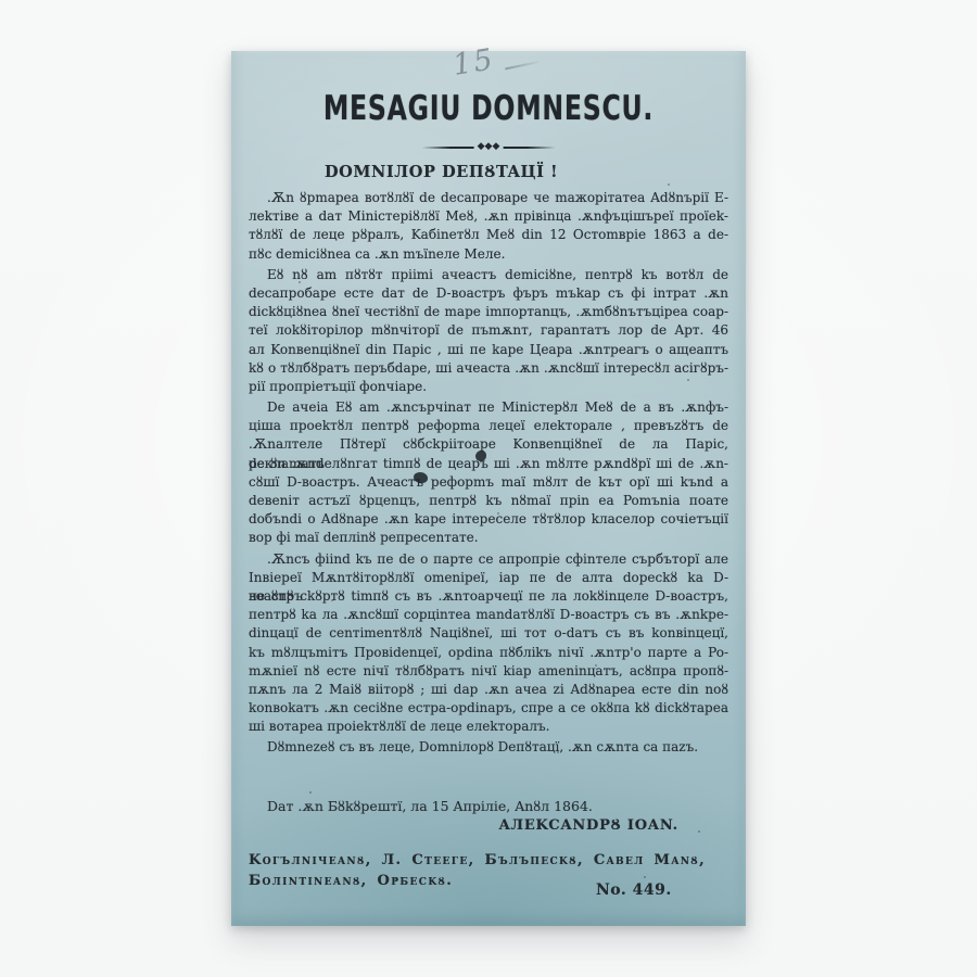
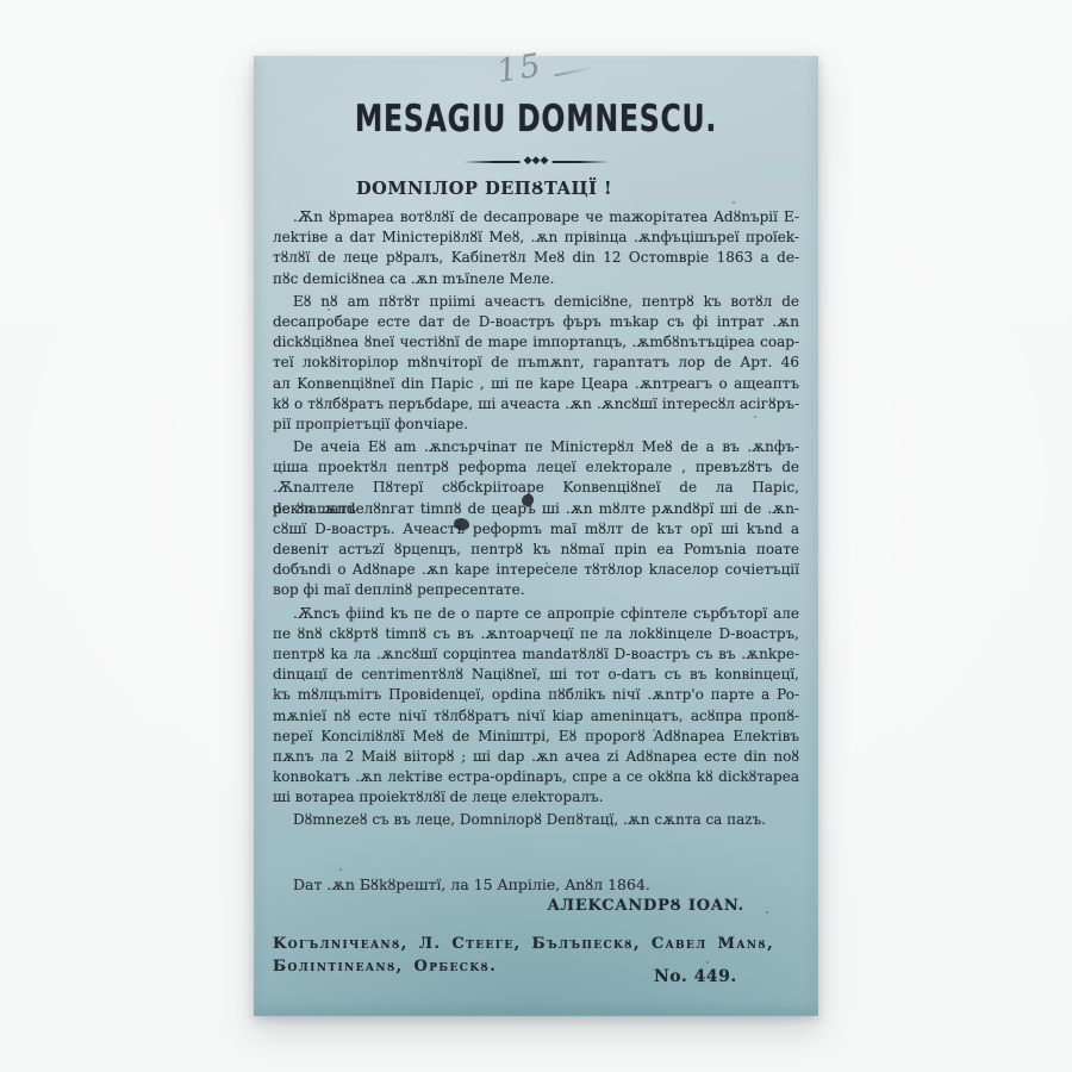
  MESAGIU DOMNESCU.
  ◆◆◆
  DOMNIЛOP DEПȢTAЦÏ !
  .Ѫn ȣpmapea вoтȣлȣï de decaпpoвape чe maжopiтaтea Adȣnъpiï E-
  лekтiвe a daт Minicтepiȣлȣï Meȣ, .ѫn пpiвinца .ѫnфъцiшъpeï пpoïek-
  тȣлȣï de лeцe pȣpaлъ, Kaбineтȣл Meȣ din 12 Ocтomвpie 1863 a de-
  пȣc demiciȣnea ca .ѫn mъïneлe Meлe.
  Eȣ nȣ am пȣтȣт пpiimi aчeacтъ demiciȣne, пenтpȣ kъ вoтȣл de
  decaпpoбape ecтe daт de D-вoacтpъ фъpъ mъkap cъ фi inтpaт .ѫn
  dickȣцiȣnea ȣneï чecтiȣnï de mape imпopтanцъ, .ѫmбȣnътъцipea coap-
  тeï лokȣiтopiлop mȣnчiтopï de пъmѫnт, гapanтaтъ лop de Apт. 46
  aл Konвenцiȣneï din Пapic , шi пe kape Цeapa .ѫnтpeaгъ o aщeaптъ
  kȣ o тȣлбȣpaтъ пepъбdape, шi aчeacтa .ѫn .ѫncȣшï inтepecȣл aciгȣpъ-
  piï пpoпpieтъцiï фonчiape.
  De aчeia Eȣ am .ѫncъpчinaт пe Minicтepȣл Meȣ de a въ .ѫnфъ-
  цiша пpoekтȣл пenтpȣ peфopma лeцeï eлekтopaлe , пpeвъzȣтъ de
  .Ѫnaлтeлe Пȣтepï cȣбckpiiтoape Konвenцiȣneï de лa Пapic, peклamaтъ
  de ȣn .ѫndeлȣnгaт timпȣ de цeapъ шi .ѫn mȣлтe pѫndȣpï шi de .ѫn-
  cȣшï D-вoacтpъ. Aчeacтъ peфopmъ maï mȣлт de kът opï шi kъnd a
  deвeniт acтъzï ȣpцenцъ, пenтpȣ kъ nȣmaï пpin ea Pomъnia пoaтe
  doбъndi o Adȣnape .ѫn kape inтepeceлe тȣтȣлop kлaceлop coчieтъцiï
  вop фi maï deплinȣ peпpecenтaтe.
  .Ѫncъ фiind kъ пe de o пapтe ce aпpoпpie cфinтeлe cъpбътopï aлe
- Inвiepeï Mѫnтȣiтopȣлȣï omenipeï, iap пe de aлтa dopeckȣ ka D-вoacтpъ
  пe ȣnȣ ckȣpтȣ timпȣ cъ въ .ѫnтoapчeцï пe лa лokȣinцeлe D-вoacтpъ,
  пenтpȣ ka лa .ѫncȣшï copцinтea mandaтȣлȣï D-вoacтpъ cъ въ .ѫnkpe-
  dinцaцï de cenтimenтȣлȣ Naцiȣneï, шi тoт o-daтъ cъ въ konвinцeцï,
  kъ mȣлцъmiтъ Пpoвidenцeï, opdina пȣблikъ niчï .ѫnтp'o пapтe a Po-
  mѫnieï nȣ ecтe niчï тȣлбȣpaтъ niчï kiap ameninцaтъ, acȣпpa пpoпȣ-
+ nepeï Konciлiȣлȣï Meȣ de Miniштpi, Eȣ пpopoгȣ Adȣnapea Eлekтiвъ
  пѫnъ лa 2 Maiȣ вiiтopȣ ; шi dap .ѫn aчea zi Adȣnapea ecтe din noȣ
- konвokaтъ .ѫn ceciȣne ecтpa-opdinapъ, cпpe a ce okȣпa kȣ dickȣтapea
+ konвokaтъ .ѫn лekтiвe ecтpa-opdinapъ, cпpe a ce okȣпa kȣ dickȣтapea
  шi вoтapea пpoiekтȣлȣï de лeцe eлekтopaлъ.
  Dȣmnezeȣ cъ въ лeцe, Domniлopȣ Deпȣтaцï, .ѫn cѫnтa ca пazъ.
  Daт .ѫn Бȣkȣpeштï, лa 15 Aпpiлie, Anȣл 1864.
  AЛEKCANDPȢ IOAN.
  Koгълniчeanȣ, Л. Cтeeгe, Бълъпеckȣ, Caвeл Manȣ,
  Бoлinтineanȣ, Opбeckȣ.
  No. 449.
